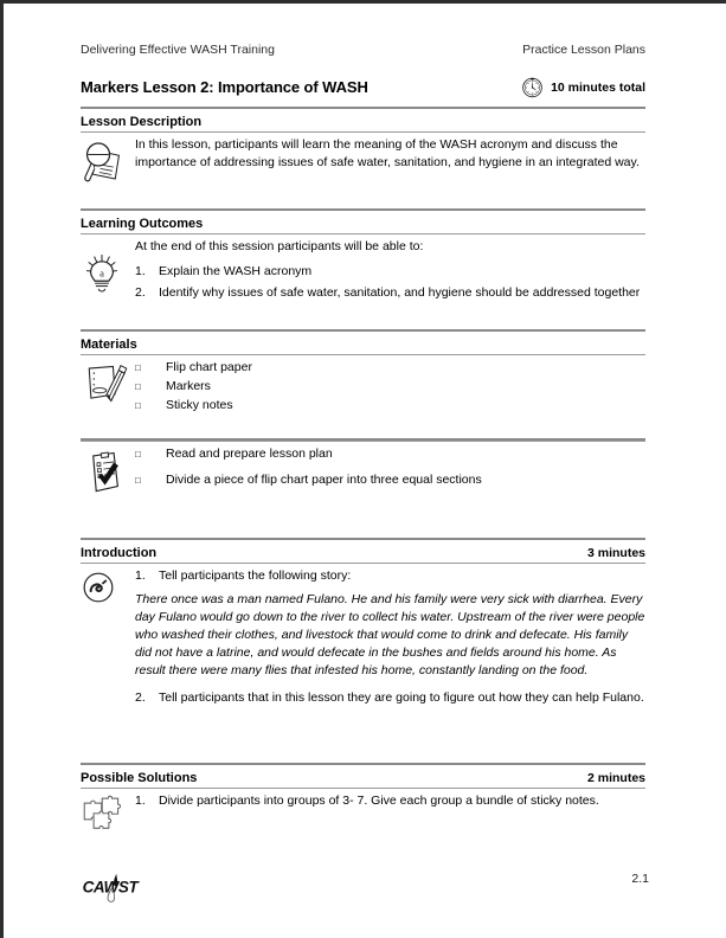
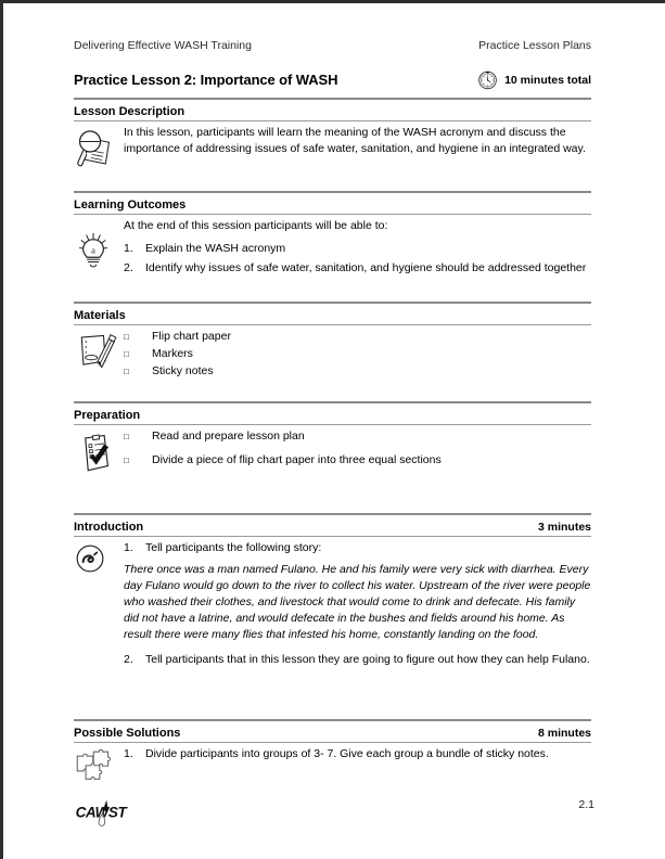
  Delivering Effective WASH Training
  Practice Lesson Plans
- Markers Lesson 2: Importance of WASH
+ Practice Lesson 2: Importance of WASH
  10 minutes total
  Lesson Description
  In this lesson, participants will learn the meaning of the WASH acronym and discuss the importance of addressing issues of safe water, sanitation, and hygiene in an integrated way.
  Learning Outcomes
  a
  At the end of this session participants will be able to:
  1.
  Explain the WASH acronym
  2.
  Identify why issues of safe water, sanitation, and hygiene should be addressed together
  Materials
  □
  Flip chart paper
  □
  Markers
  □
  Sticky notes
+ Preparation
  □
  Read and prepare lesson plan
  □
  Divide a piece of flip chart paper into three equal sections
  Introduction
  3 minutes
  1.
  Tell participants the following story:
  There once was a man named Fulano. He and his family were very sick with diarrhea. Every day Fulano would go down to the river to collect his water. Upstream of the river were people who washed their clothes, and livestock that would come to drink and defecate. His family did not have a latrine, and would defecate in the bushes and fields around his home. As result there were many flies that infested his home, constantly landing on the food.
  2.
  Tell participants that in this lesson they are going to figure out how they can help Fulano.
  Possible Solutions
- 2 minutes
+ 8 minutes
  1.
  Divide participants into groups of 3- 7. Give each group a bundle of sticky notes.
  CAWST
  2.1
